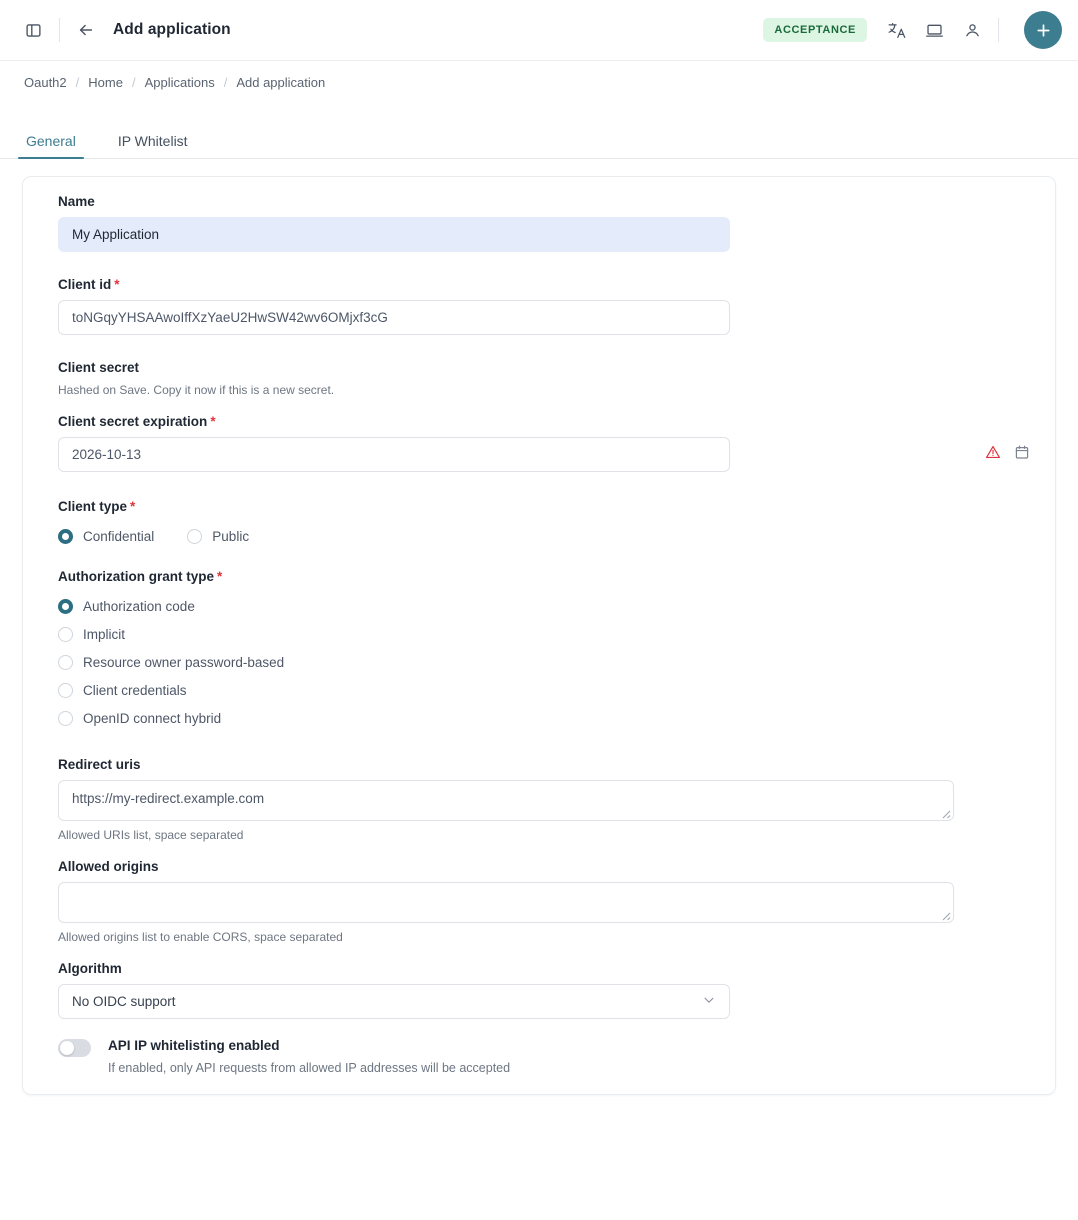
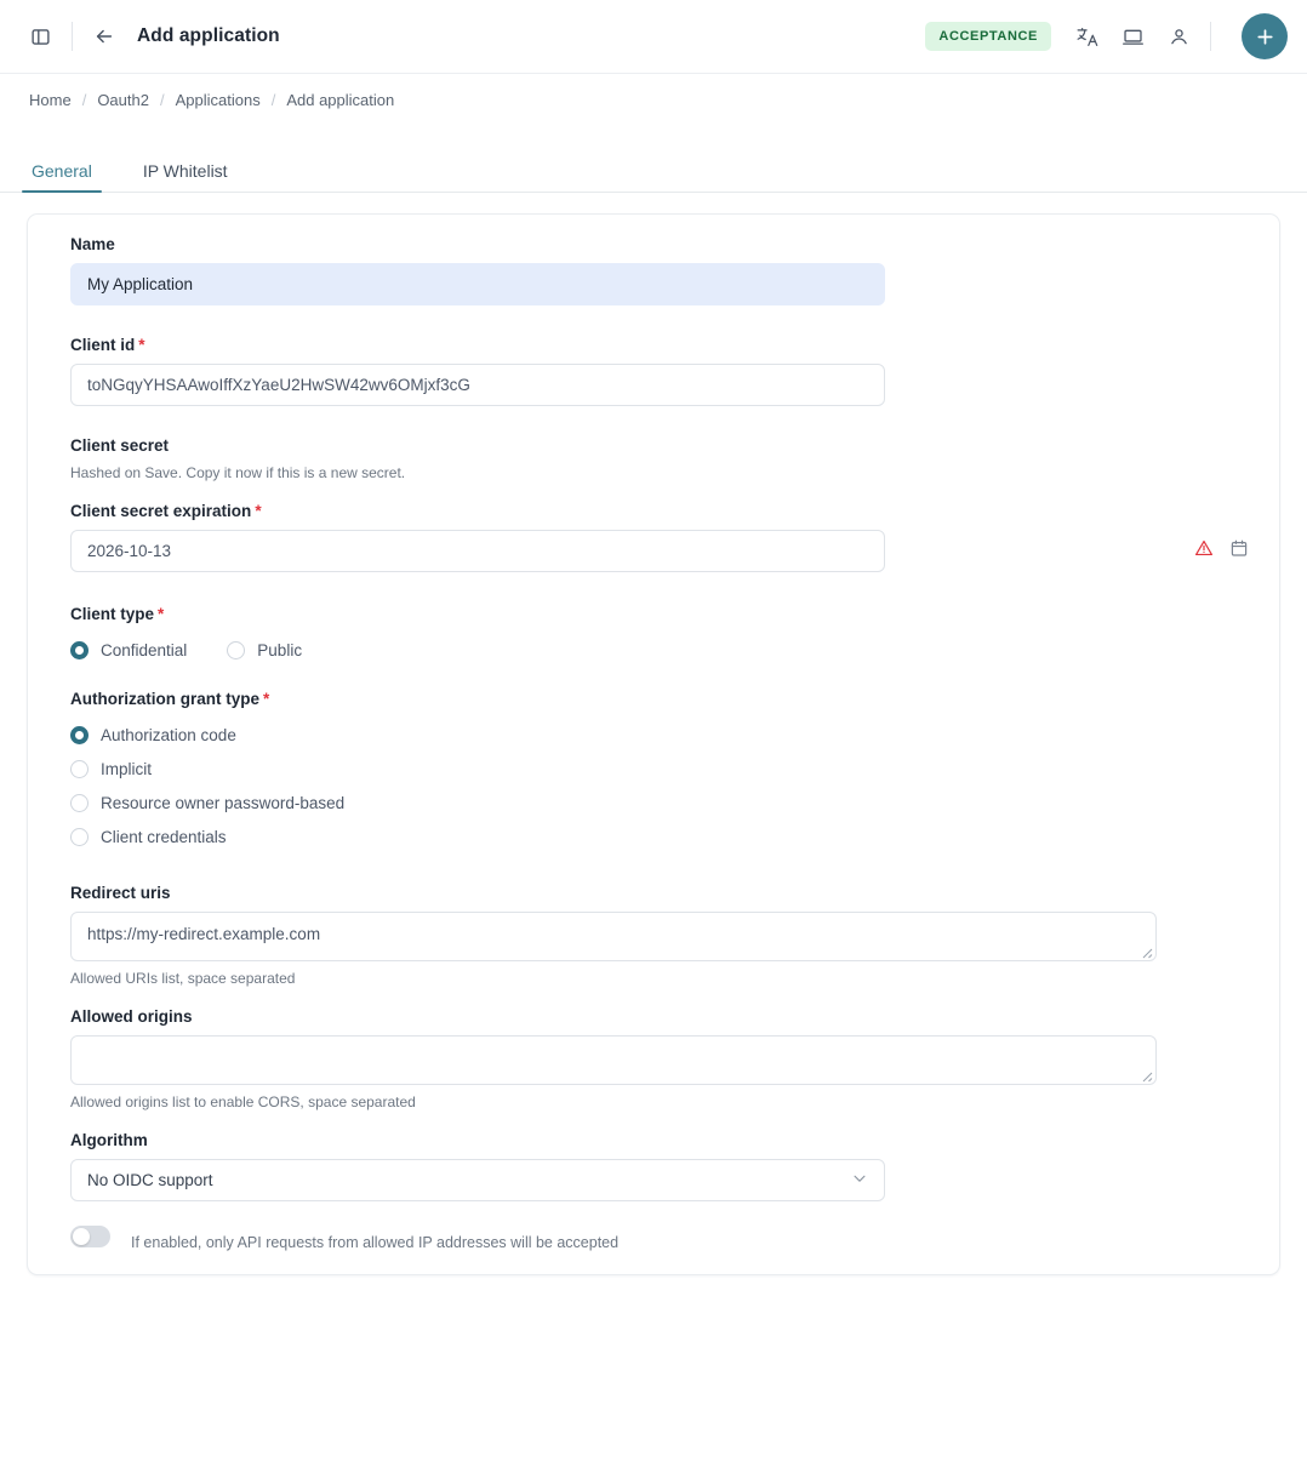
  Add application
  ACCEPTANCE
- Oauth2
+ Home
  /
- Home
+ Oauth2
  /
  Applications
  /
  Add application
  General
  IP Whitelist
  Name
  My Application
  Client id *
  toNGqyYHSAAwoIffXzYaeU2HwSW42wv6OMjxf3cG
  Client secret
  Hashed on Save. Copy it now if this is a new secret.
  Client secret expiration *
  2026-10-13
  Client type *
  Confidential
  Public
  Authorization grant type *
  Authorization code
  Implicit
  Resource owner password-based
  Client credentials
- OpenID connect hybrid
  Redirect uris
  https://my-redirect.example.com
  Allowed URIs list, space separated
  Allowed origins
  Allowed origins list to enable CORS, space separated
  Algorithm
  No OIDC support
- API IP whitelisting enabled
  If enabled, only API requests from allowed IP addresses will be accepted
